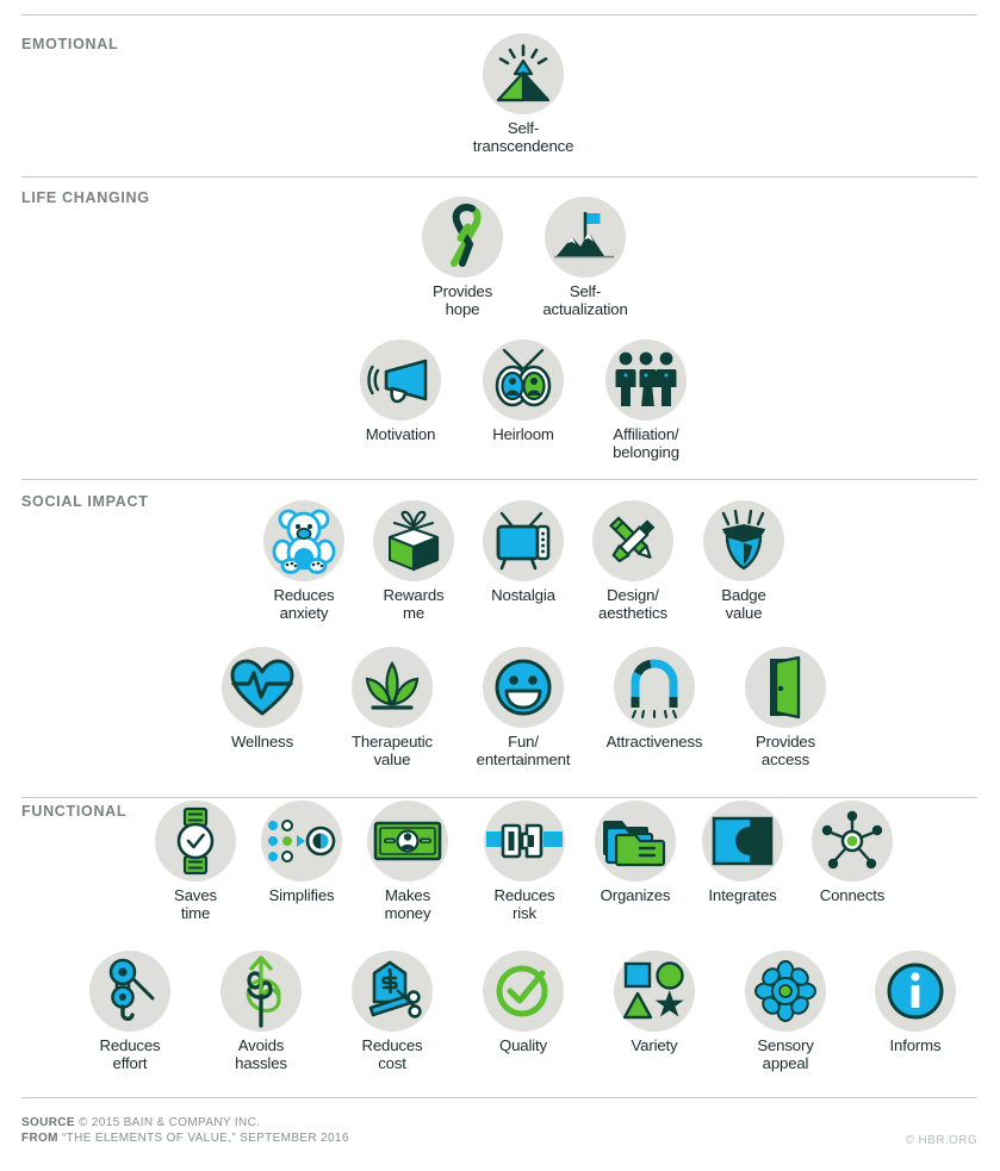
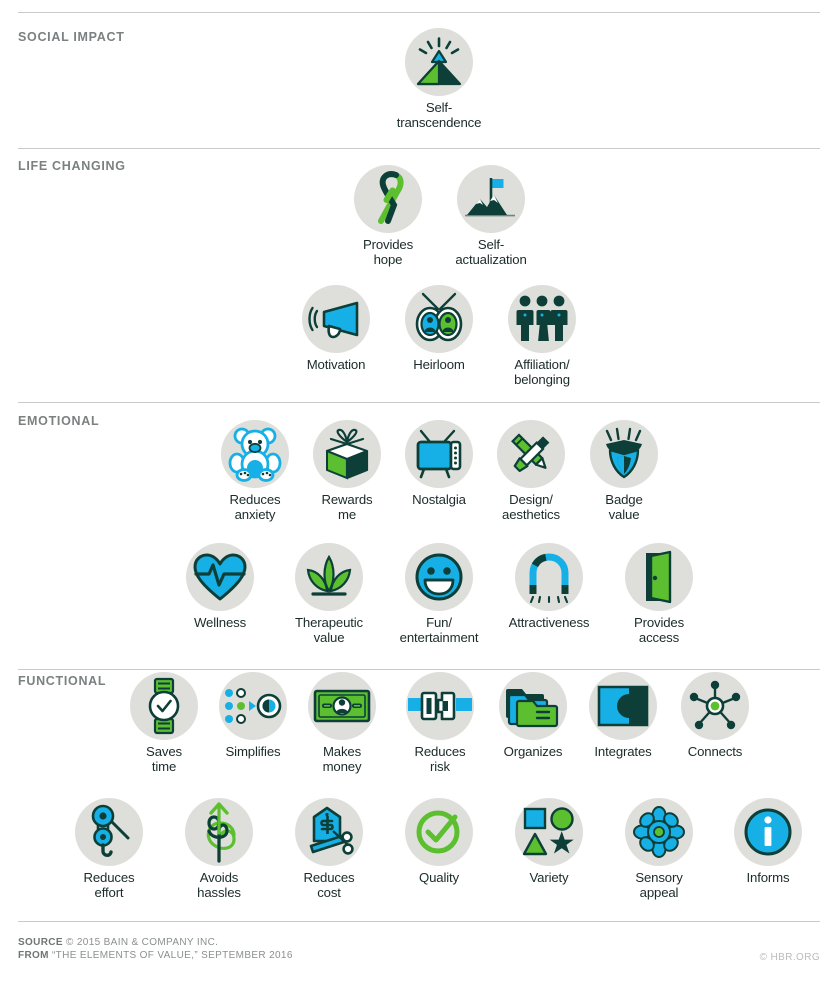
- EMOTIONAL
+ SOCIAL IMPACT
  Self-
  transcendence
  LIFE CHANGING
  Provides
  hope
  Self-
  actualization
  Motivation
  Heirloom
  Affiliation/
  belonging
- SOCIAL IMPACT
+ EMOTIONAL
  Reduces
  anxiety
  Rewards
  me
  Nostalgia
  Design/
  aesthetics
  Badge
  value
  Wellness
  Therapeutic
  value
  Fun/
  entertainment
  Attractiveness
  Provides
  access
  FUNCTIONAL
  Saves
  time
  Simplifies
  Makes
  money
  Reduces
  risk
  Organizes
  Integrates
  Connects
  Reduces
  effort
  Avoids
  hassles
  Reduces
  cost
  Quality
  Variety
  Sensory
  appeal
  Informs
  SOURCE © 2015 BAIN & COMPANY INC.
  FROM “THE ELEMENTS OF VALUE,” SEPTEMBER 2016
  © HBR.ORG
